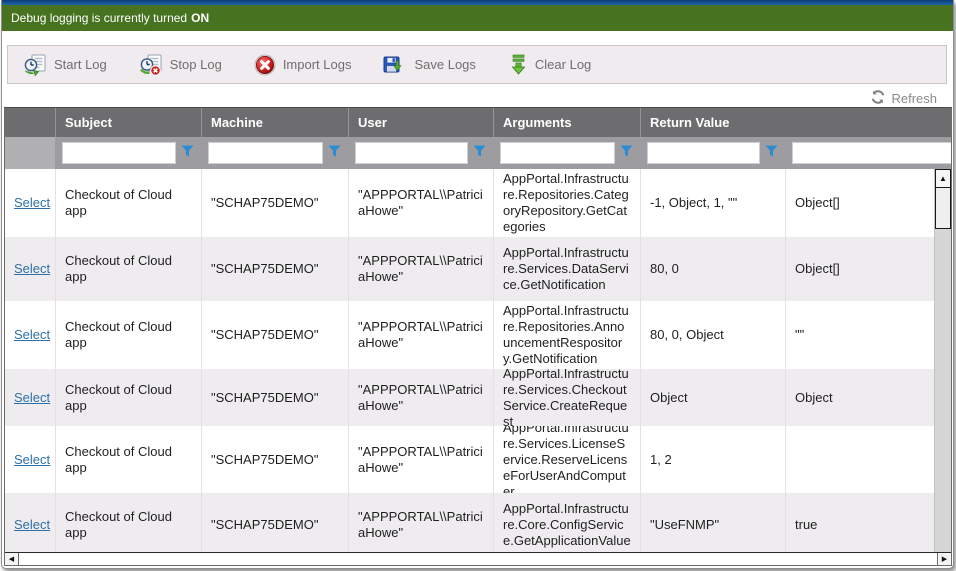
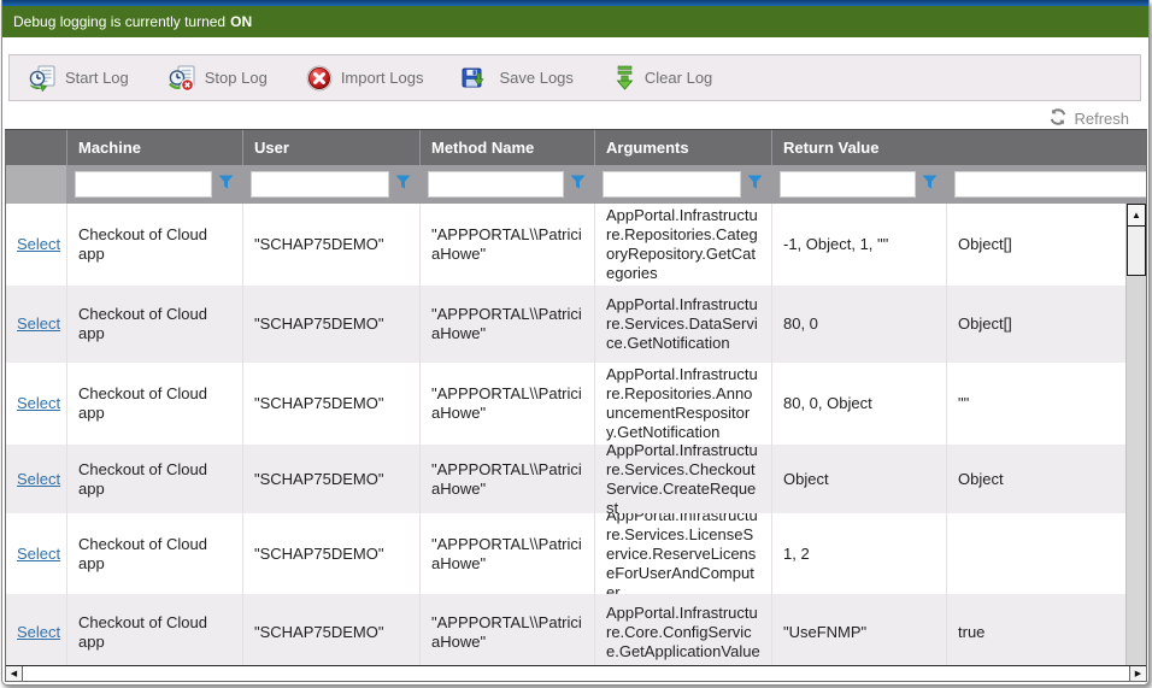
  Debug logging is currently turned
  ON
  Start Log
  Stop Log
  Import Logs
  Save Logs
  Clear Log
  Refresh
- Subject
  Machine
  User
+ Method Name
  Arguments
  Return Value
  Select
  Checkout of Cloud app
  "SCHAP75DEMO"
  "APPPORTAL\\PatriciaHowe"
  AppPortal.Infrastructure.Repositories.CategoryRepository.GetCategories
  -1, Object, 1, ""
  Object[]
  Select
  Checkout of Cloud app
  "SCHAP75DEMO"
  "APPPORTAL\\PatriciaHowe"
  AppPortal.Infrastructure.Services.DataService.GetNotification
  80, 0
  Object[]
  Select
  Checkout of Cloud app
  "SCHAP75DEMO"
  "APPPORTAL\\PatriciaHowe"
  AppPortal.Infrastructure.Repositories.AnnouncementRespository.GetNotification
  80, 0, Object
  ""
  Select
  Checkout of Cloud app
  "SCHAP75DEMO"
  "APPPORTAL\\PatriciaHowe"
  AppPortal.Infrastructure.Services.CheckoutService.CreateRequest
  Object
  Object
  Select
  Checkout of Cloud app
  "SCHAP75DEMO"
  "APPPORTAL\\PatriciaHowe"
  AppPortal.Infrastructure.Services.LicenseService.ReserveLicenseForUserAndComputer
  1, 2
  Select
  Checkout of Cloud app
  "SCHAP75DEMO"
  "APPPORTAL\\PatriciaHowe"
  AppPortal.Infrastructure.Core.ConfigService.GetApplicationValue
  "UseFNMP"
  true
  ▲
